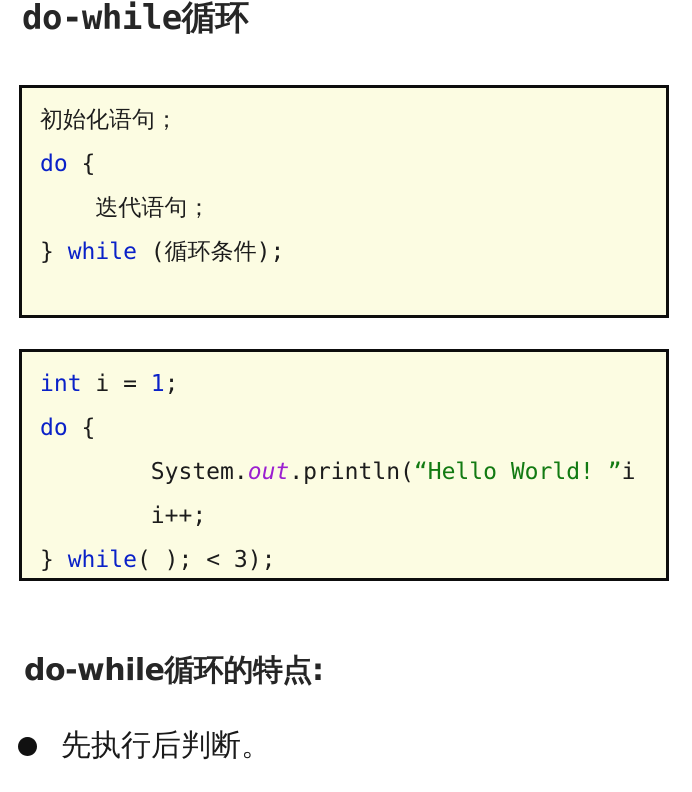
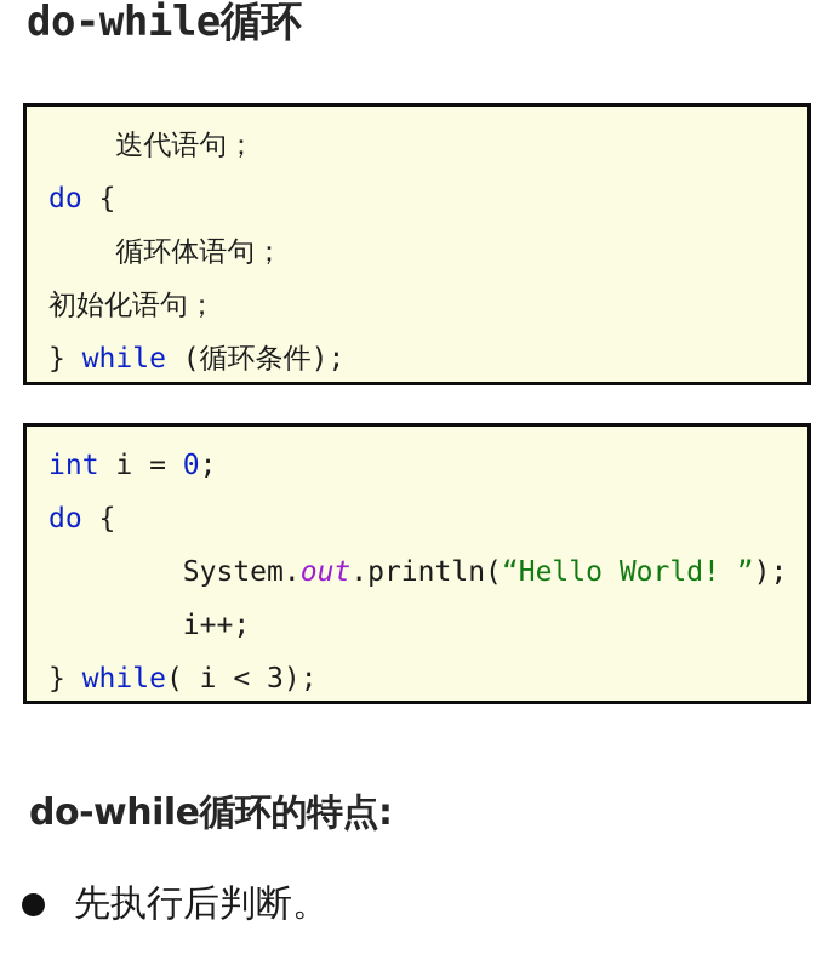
  do-while循环
- 初始化语句；
+ 迭代语句；
  do {
+ 循环体语句；
- 迭代语句；
+ 初始化语句；
  } while (循环条件);
- int i = 1;
+ int i = 0;
  do {
- System.out.println(“Hello World! ”i
+ System.out.println(“Hello World! ”);
  i++;
- } while( ); < 3);
+ } while( i < 3);
  do-while循环的特点:
  先执行后判断。
